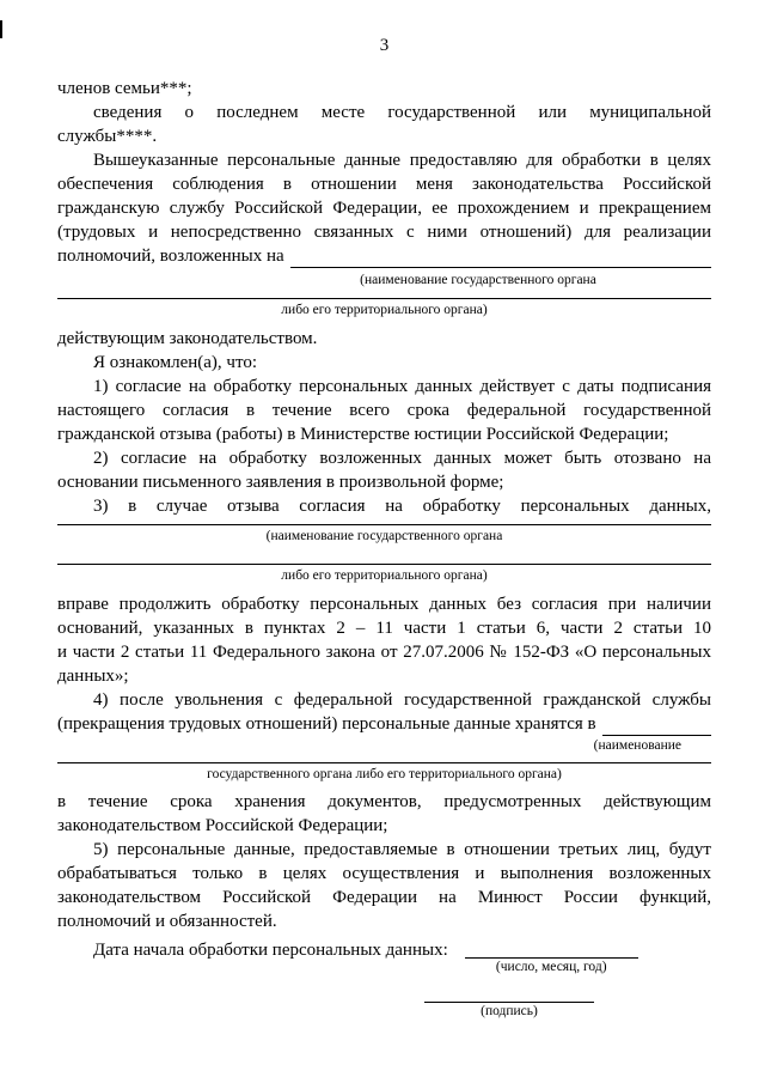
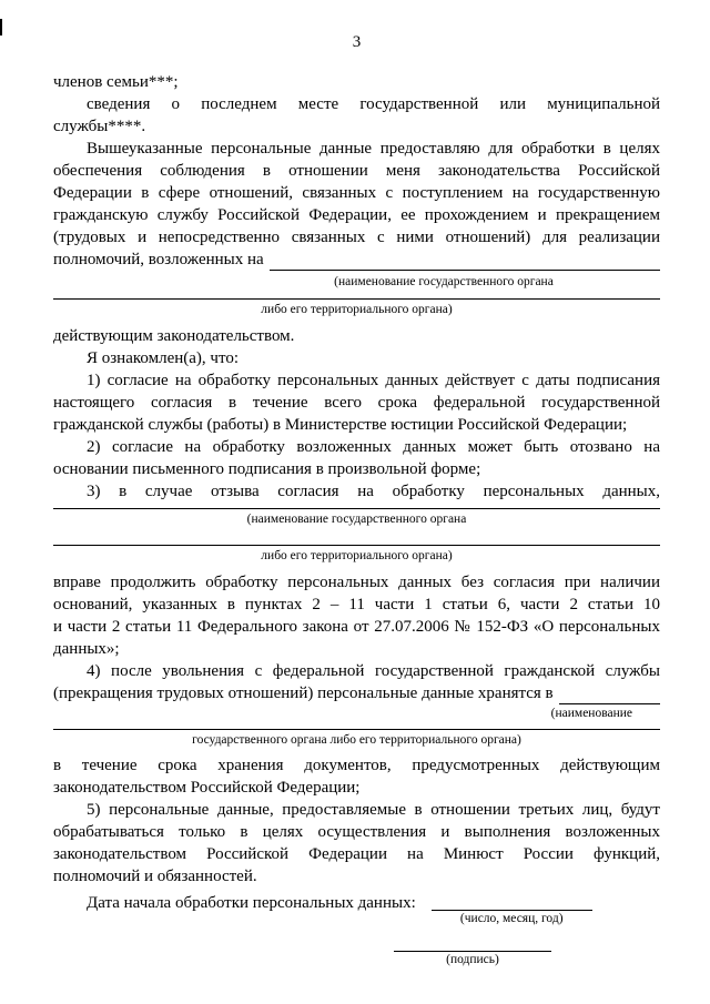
  3
  членов семьи***;
  сведения о последнем месте государственной или муниципальной
  службы****.
  Вышеуказанные персональные данные предоставляю для обработки в целях
  обеспечения соблюдения в отношении меня законодательства Российской
+ Федерации в сфере отношений, связанных с поступлением на государственную
  гражданскую службу Российской Федерации, ее прохождением и прекращением
  (трудовых и непосредственно связанных с ними отношений) для реализации
  полномочий, возложенных на
  (наименование государственного органа
  либо его территориального органа)
  действующим законодательством.
  Я ознакомлен(а), что:
  1) согласие на обработку персональных данных действует с даты подписания
  настоящего согласия в течение всего срока федеральной государственной
- гражданской отзыва (работы) в Министерстве юстиции Российской Федерации;
+ гражданской службы (работы) в Министерстве юстиции Российской Федерации;
  2) согласие на обработку возложенных данных может быть отозвано на
- основании письменного заявления в произвольной форме;
+ основании письменного подписания в произвольной форме;
  3) в случае отзыва согласия на обработку персональных данных,
  (наименование государственного органа
  либо его территориального органа)
  вправе продолжить обработку персональных данных без согласия при наличии
  оснований, указанных в пунктах 2 – 11 части 1 статьи 6, части 2 статьи 10
  и части 2 статьи 11 Федерального закона от 27.07.2006 № 152-ФЗ «О персональных
  данных»;
  4) после увольнения с федеральной государственной гражданской службы
  (прекращения трудовых отношений) персональные данные хранятся в
  (наименование
  государственного органа либо его территориального органа)
  в течение срока хранения документов, предусмотренных действующим
  законодательством Российской Федерации;
  5) персональные данные, предоставляемые в отношении третьих лиц, будут
  обрабатываться только в целях осуществления и выполнения возложенных
  законодательством Российской Федерации на Минюст России функций,
  полномочий и обязанностей.
  Дата начала обработки персональных данных:
  (число, месяц, год)
  (подпись)
